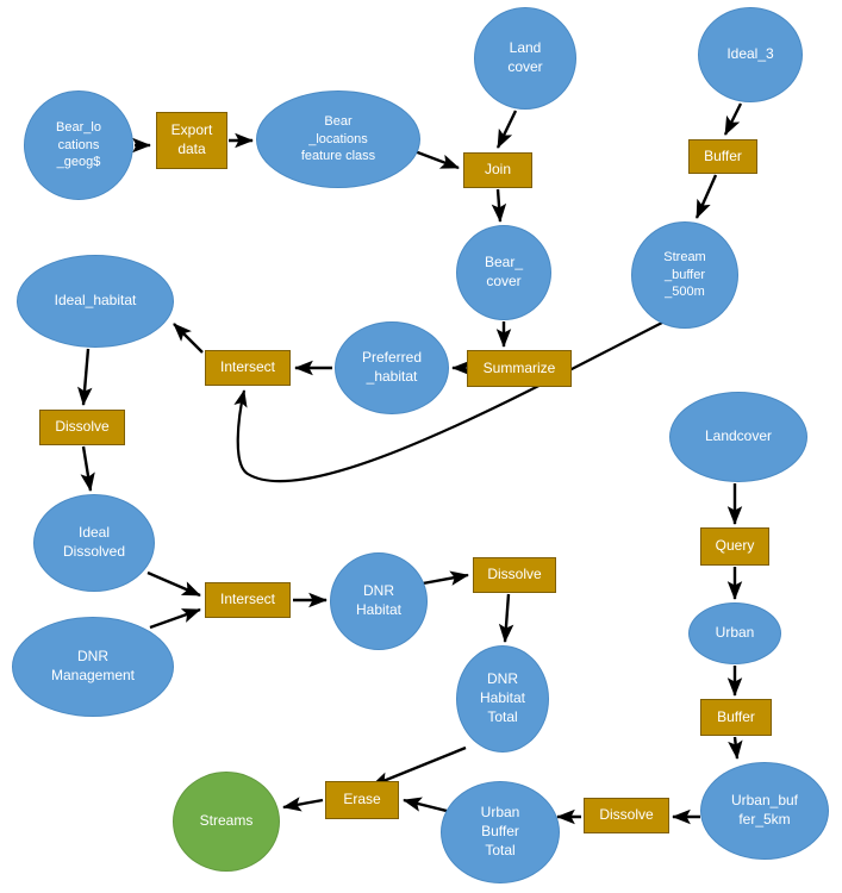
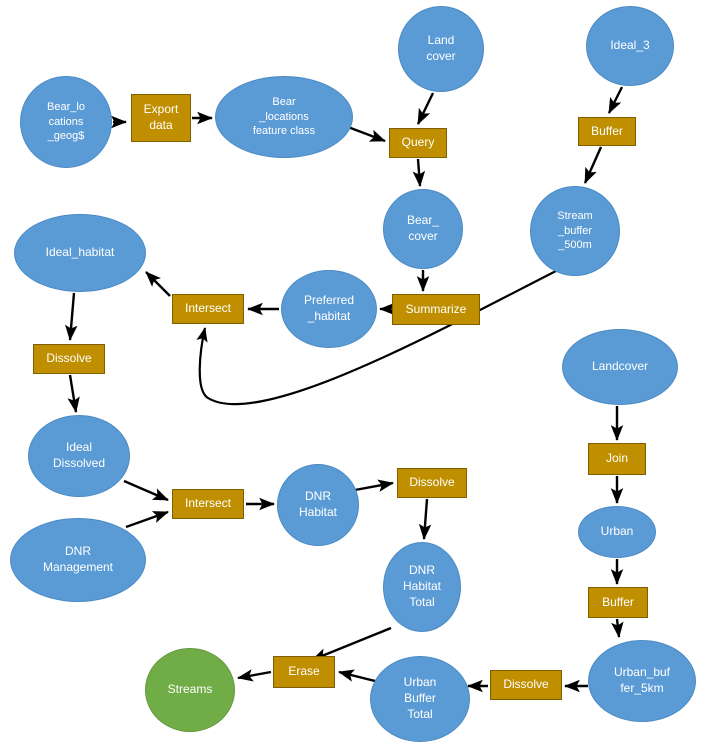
  Bear_lo
  cations
  _geog$
  Export
  data
  Bear
  _locations
  feature class
  Land
  cover
- Join
+ Query
  Ideal_3
  Buffer
  Bear_
  cover
  Stream
  _buffer
  _500m
  Summarize
  Preferred
  _habitat
  Intersect
  Ideal_habitat
  Dissolve
  Ideal
  Dissolved
  DNR
  Management
  Intersect
  DNR
  Habitat
  Dissolve
  DNR
  Habitat
  Total
  Landcover
- Query
+ Join
  Urban
  Buffer
  Urban_buf
  fer_5km
  Dissolve
  Urban
  Buffer
  Total
  Erase
  Streams
